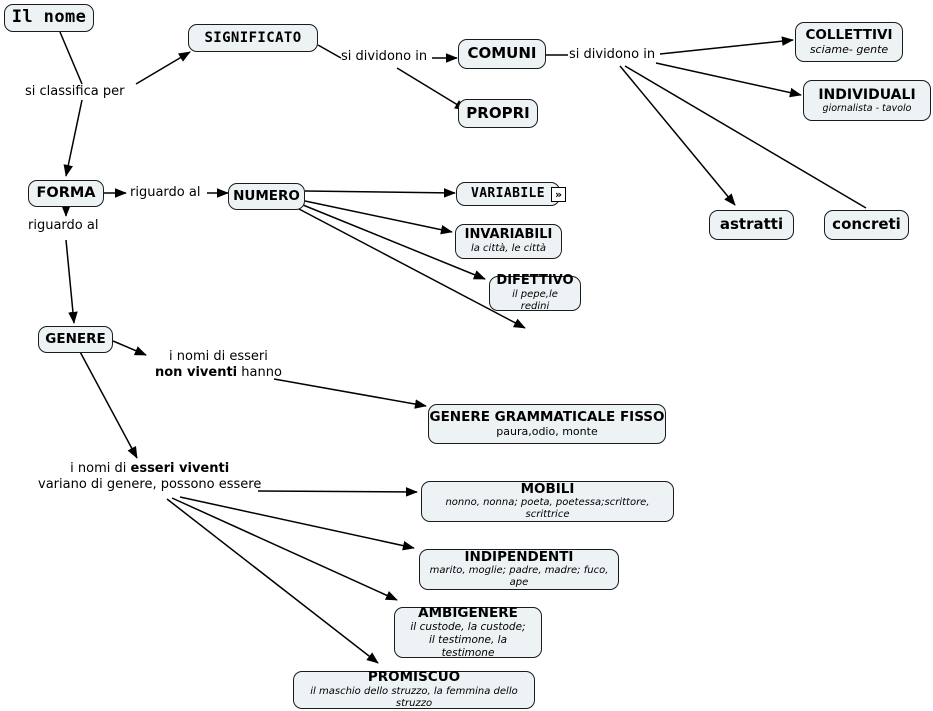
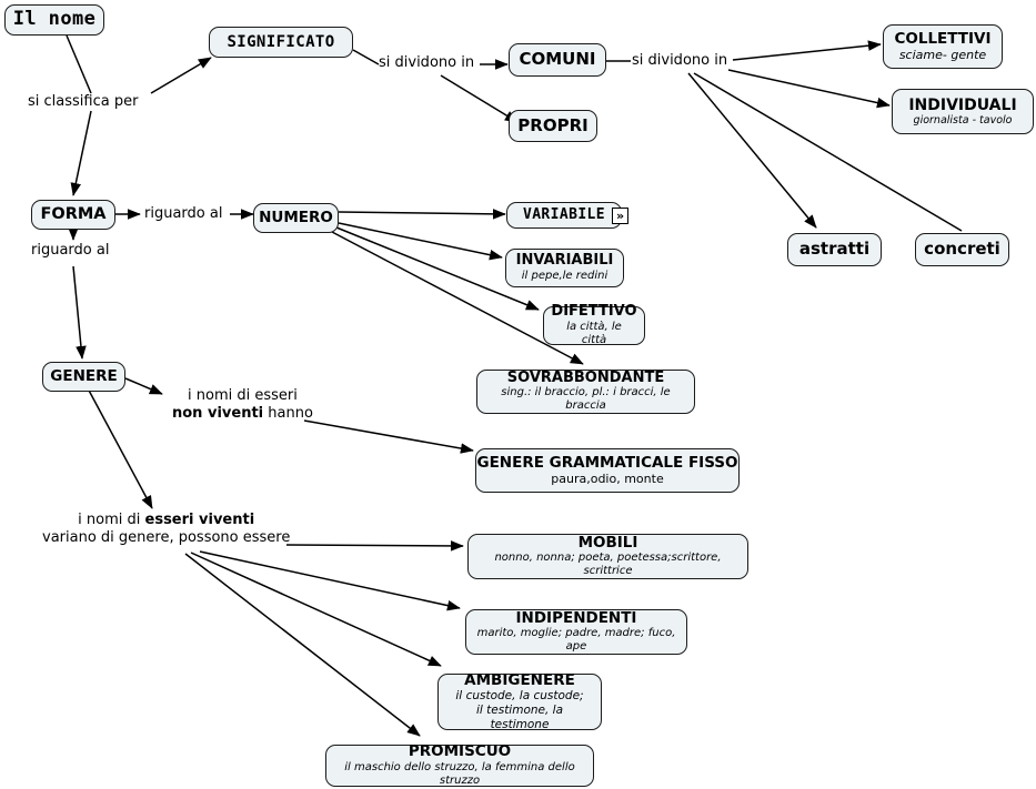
  Il nome
  SIGNIFICATO
  COMUNI
  PROPRI
  COLLETTIVI
  sciame- gente
  INDIVIDUALI
  giornalista - tavolo
  astratti
  concreti
  FORMA
  NUMERO
  VARIABILE
  »
  INVARIABILI
- la città, le città
+ il pepe,le redini
  DIFETTIVO
- il pepe,le redini
+ la città, le città
+ SOVRABBONDANTE
+ sing.: il braccio, pl.: i bracci, le braccia
  GENERE
  GENERE GRAMMATICALE FISSO
  paura,odio, monte
  MOBILI
  nonno, nonna; poeta, poetessa;scrittore, scrittrice
  INDIPENDENTI
  marito, moglie; padre, madre; fuco, ape
  AMBIGENERE
  il custode, la custode;
  il testimone, la testimone
  PROMISCUO
  il maschio dello struzzo, la femmina dello struzzo
  si classifica per
  si dividono in
  si dividono in
  riguardo al
  riguardo al
  i nomi di esseri
  non viventi hanno
  i nomi di esseri viventi
  variano di genere, possono essere
